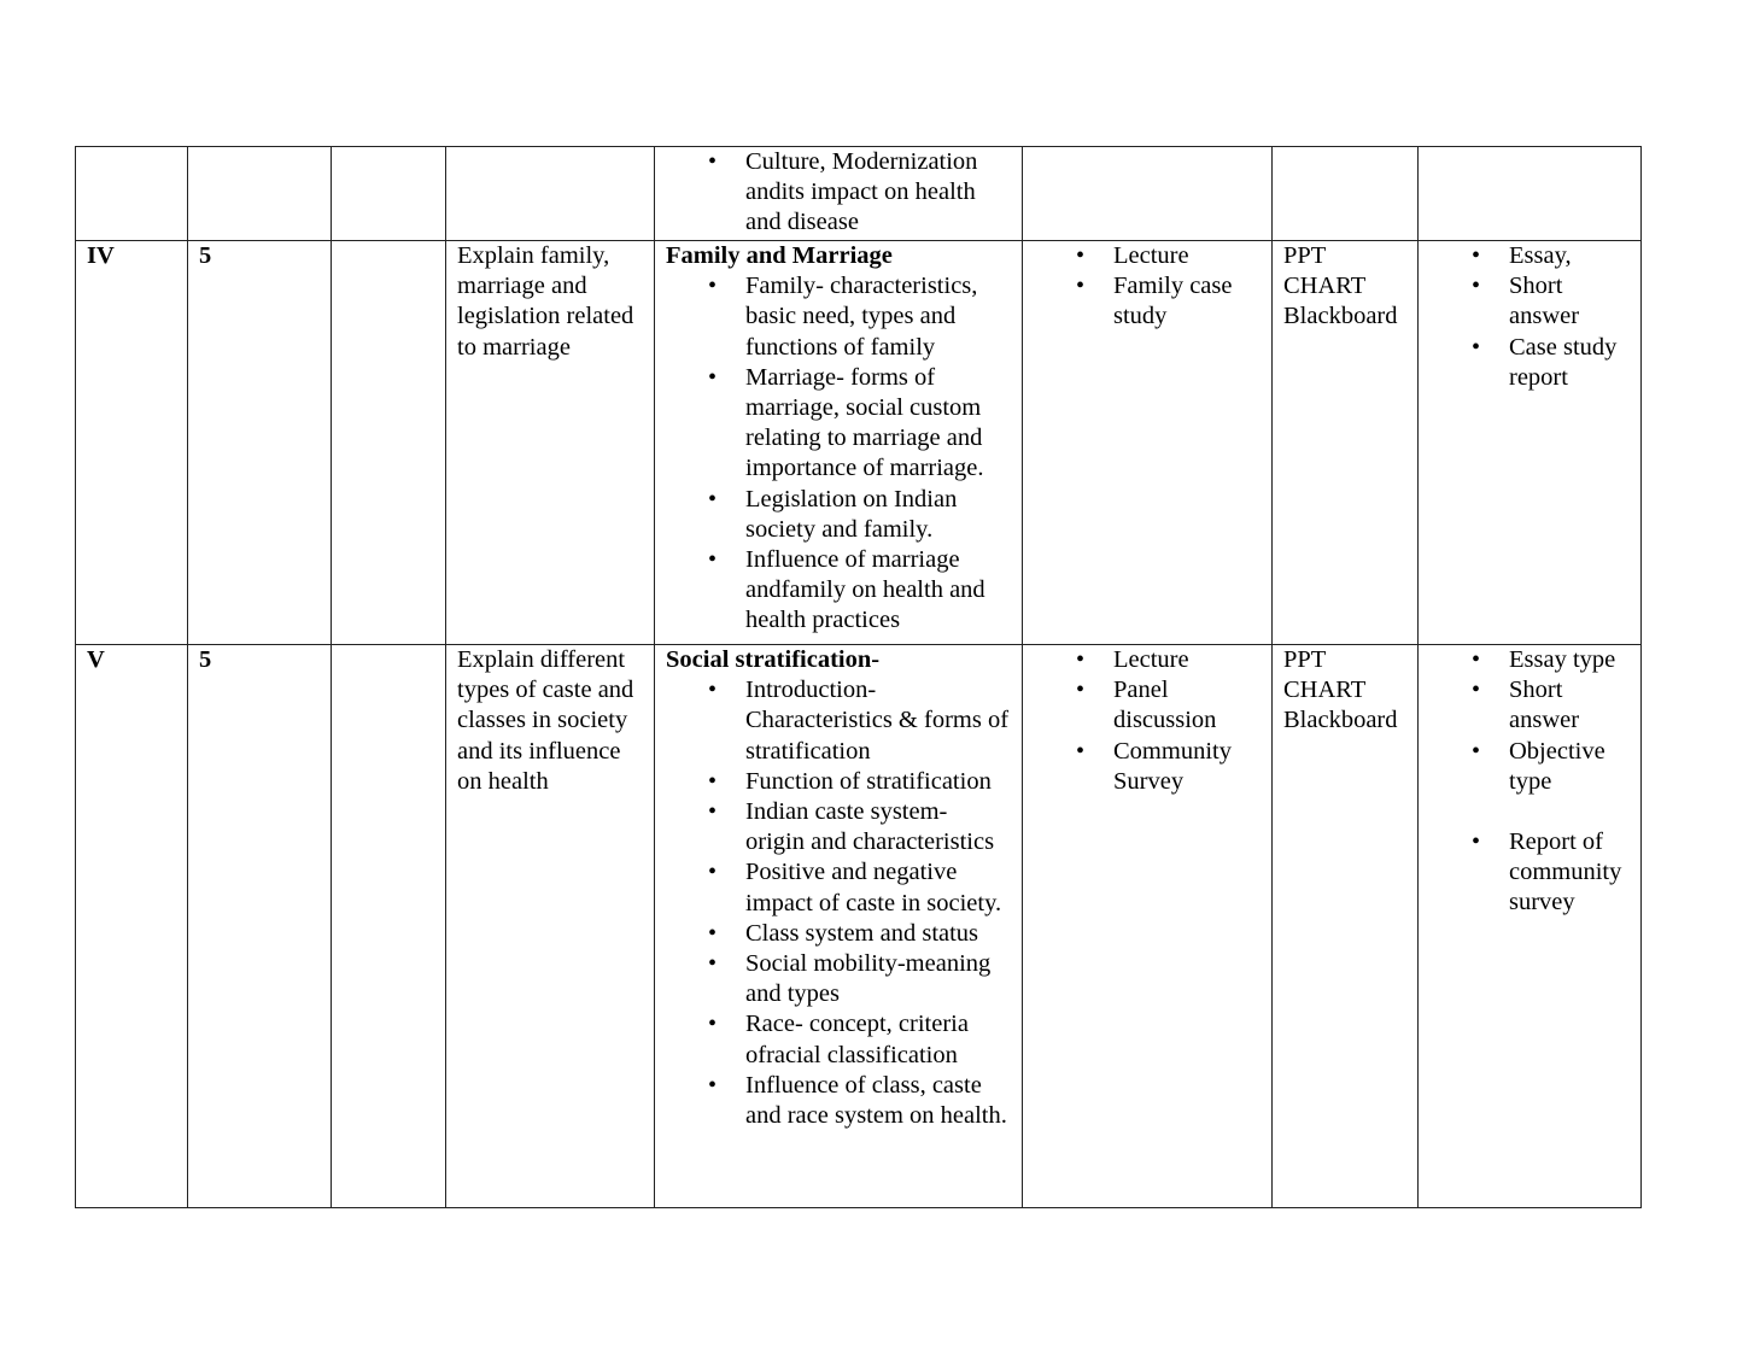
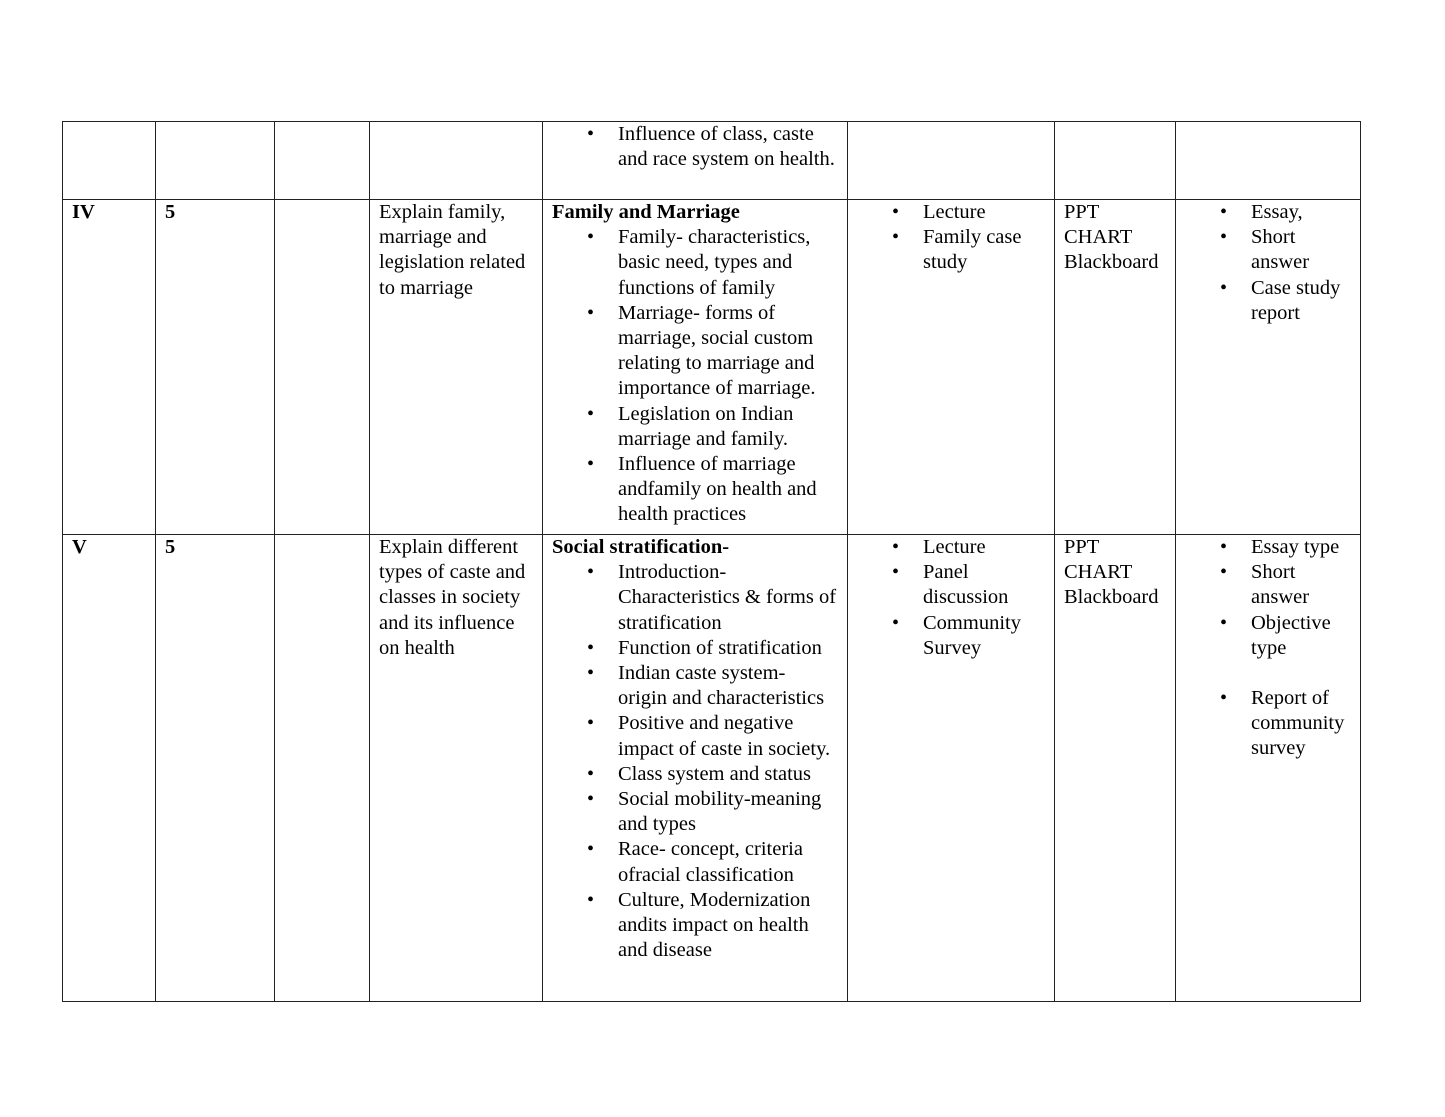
- 				Culture, Modernization andits impact on health and disease
+ 				Influence of class, caste and race system on health.
- IV	5		Explain family, marriage and legislation related to marriage	Family and Marriage Family- characteristics, basic need, types and functions of family Marriage- forms of marriage, social custom relating to marriage and importance of marriage. Legislation on Indian society and family. Influence of marriage andfamily on health and health practices	Lecture Family case study	PPT CHART Blackboard	Essay, Short answer Case study report
+ IV	5		Explain family, marriage and legislation related to marriage	Family and Marriage Family- characteristics, basic need, types and functions of family Marriage- forms of marriage, social custom relating to marriage and importance of marriage. Legislation on Indian marriage and family. Influence of marriage andfamily on health and health practices	Lecture Family case study	PPT CHART Blackboard	Essay, Short answer Case study report
- V	5		Explain different types of caste and classes in society and its influence on health	Social stratification- Introduction- Characteristics & forms of stratification Function of stratification Indian caste system- origin and characteristics Positive and negative impact of caste in society. Class system and status Social mobility-meaning and types Race- concept, criteria ofracial classification Influence of class, caste and race system on health.	Lecture Panel discussion Community Survey	PPT CHART Blackboard	Essay type Short answer Objective type Report of community survey
+ V	5		Explain different types of caste and classes in society and its influence on health	Social stratification- Introduction- Characteristics & forms of stratification Function of stratification Indian caste system- origin and characteristics Positive and negative impact of caste in society. Class system and status Social mobility-meaning and types Race- concept, criteria ofracial classification Culture, Modernization andits impact on health and disease	Lecture Panel discussion Community Survey	PPT CHART Blackboard	Essay type Short answer Objective type Report of community survey
